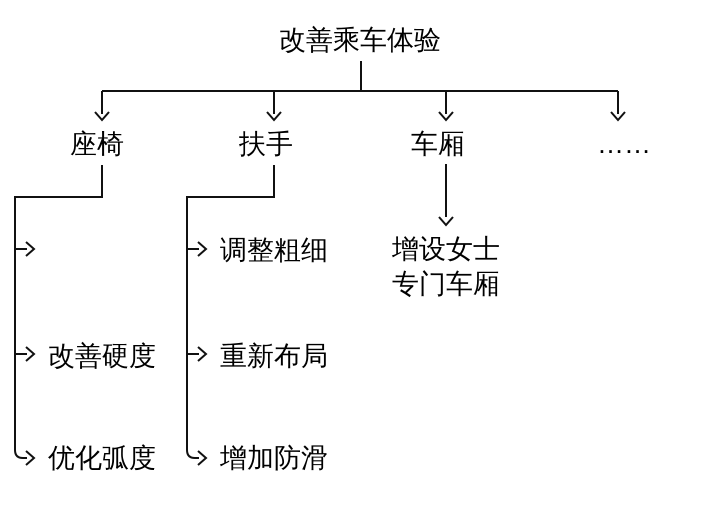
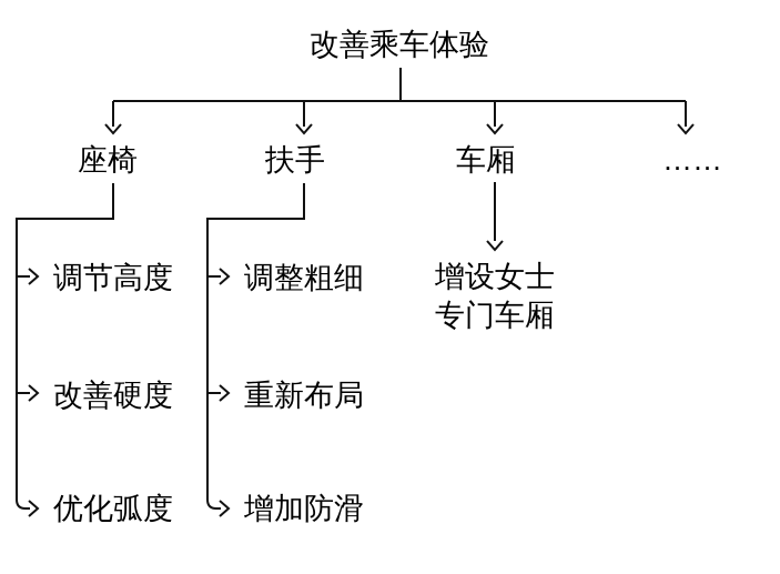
  改善乘车体验
  座椅
  扶手
  车厢
  ……
+ 调节高度
  改善硬度
  优化弧度
  调整粗细
  重新布局
  增加防滑
  增设女士专门车厢
